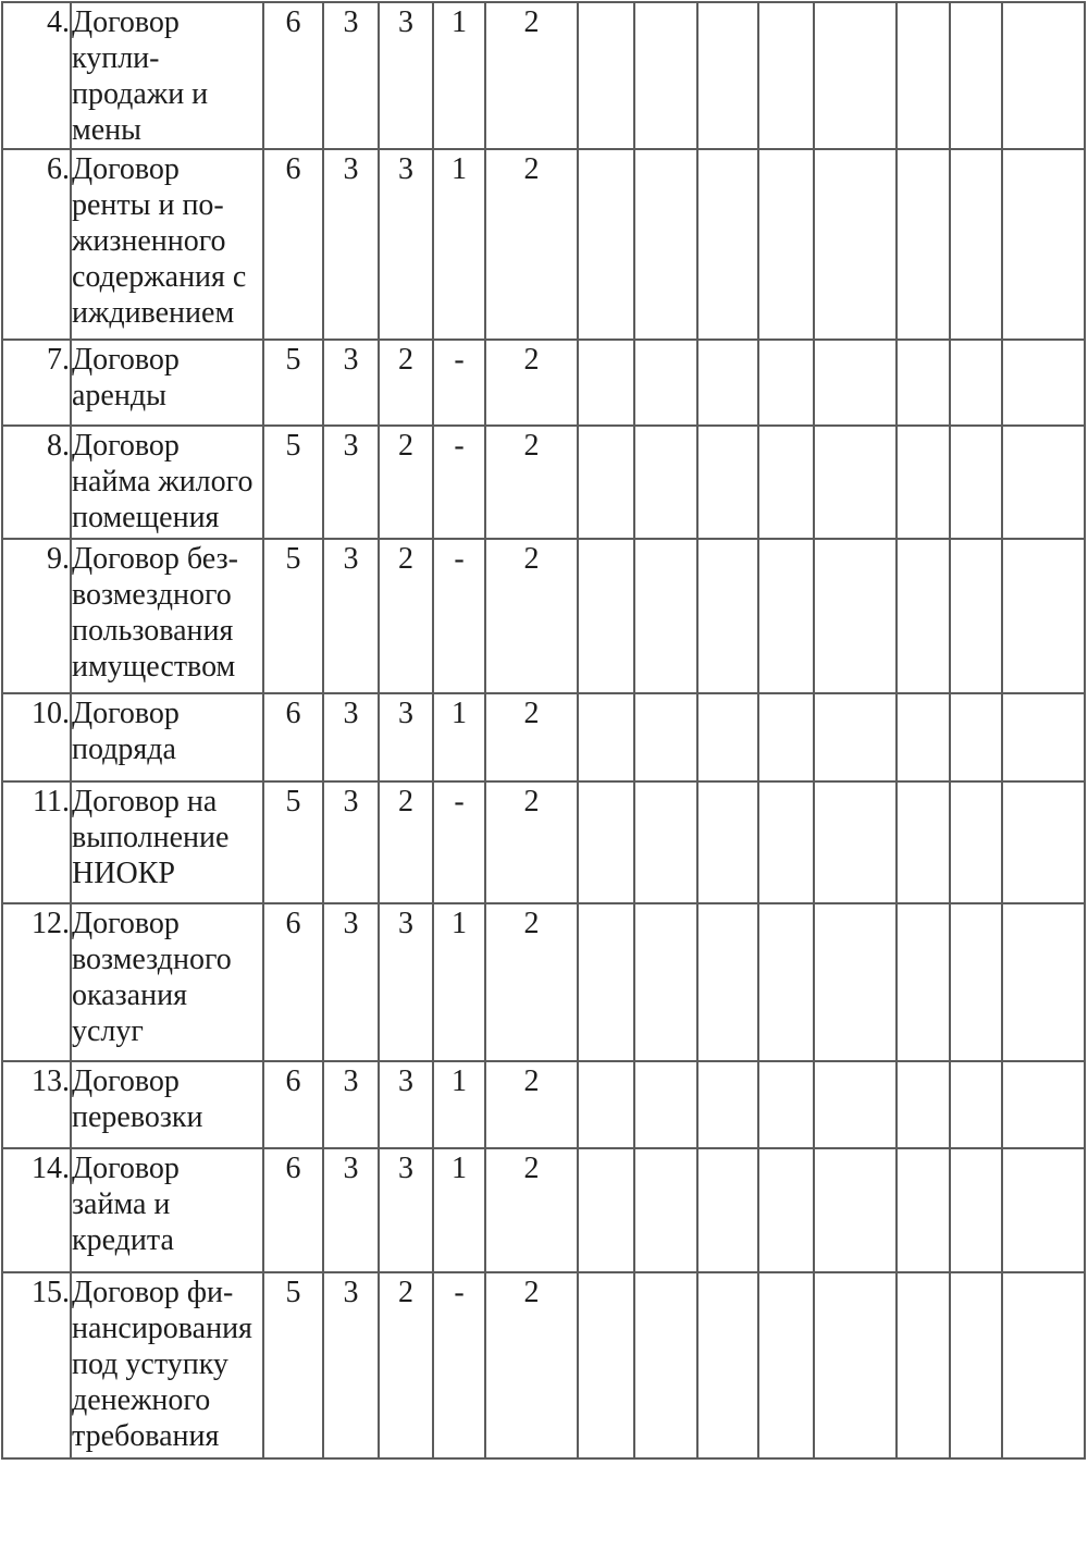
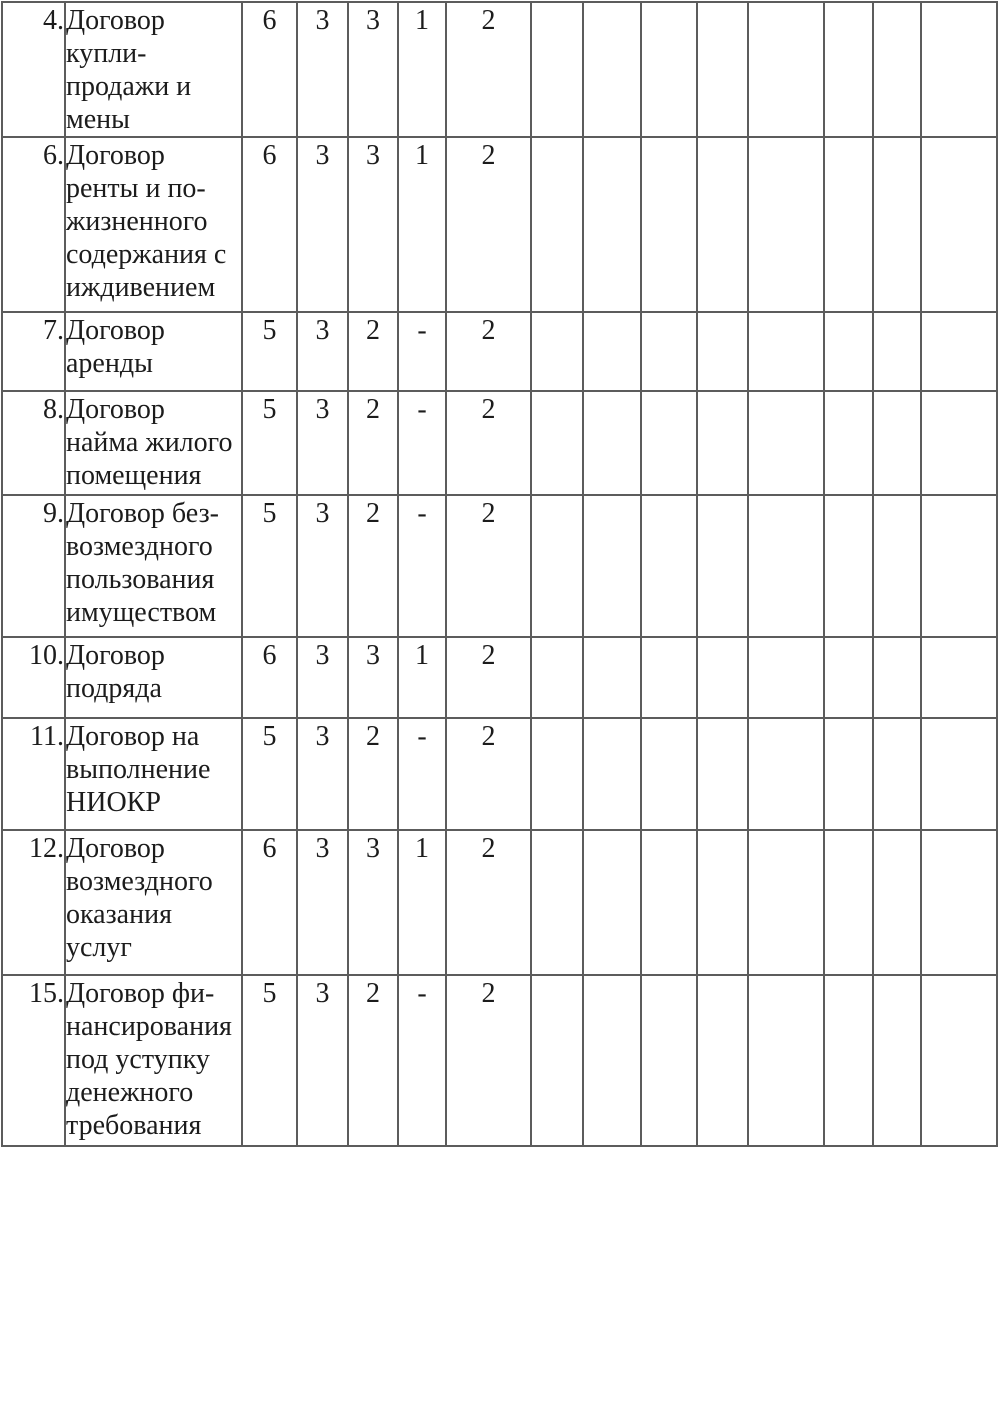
  4.	Договор купли- продажи и мены	6	3	3	1	2
  6.	Договор ренты и по- жизненного содержания с иждивением	6	3	3	1	2
  7.	Договор аренды	5	3	2	-	2
  8.	Договор найма жилого помещения	5	3	2	-	2
  9.	Договор без- возмездного пользования имуществом	5	3	2	-	2
  10.	Договор подряда	6	3	3	1	2
  11.	Договор на выполнение НИОКР	5	3	2	-	2
  12.	Договор возмездного оказания услуг	6	3	3	1	2
- 13.	Договор перевозки	6	3	3	1	2
- 14.	Договор займа и кредита	6	3	3	1	2
  15.	Договор фи- нансирования под уступку денежного требования	5	3	2	-	2
